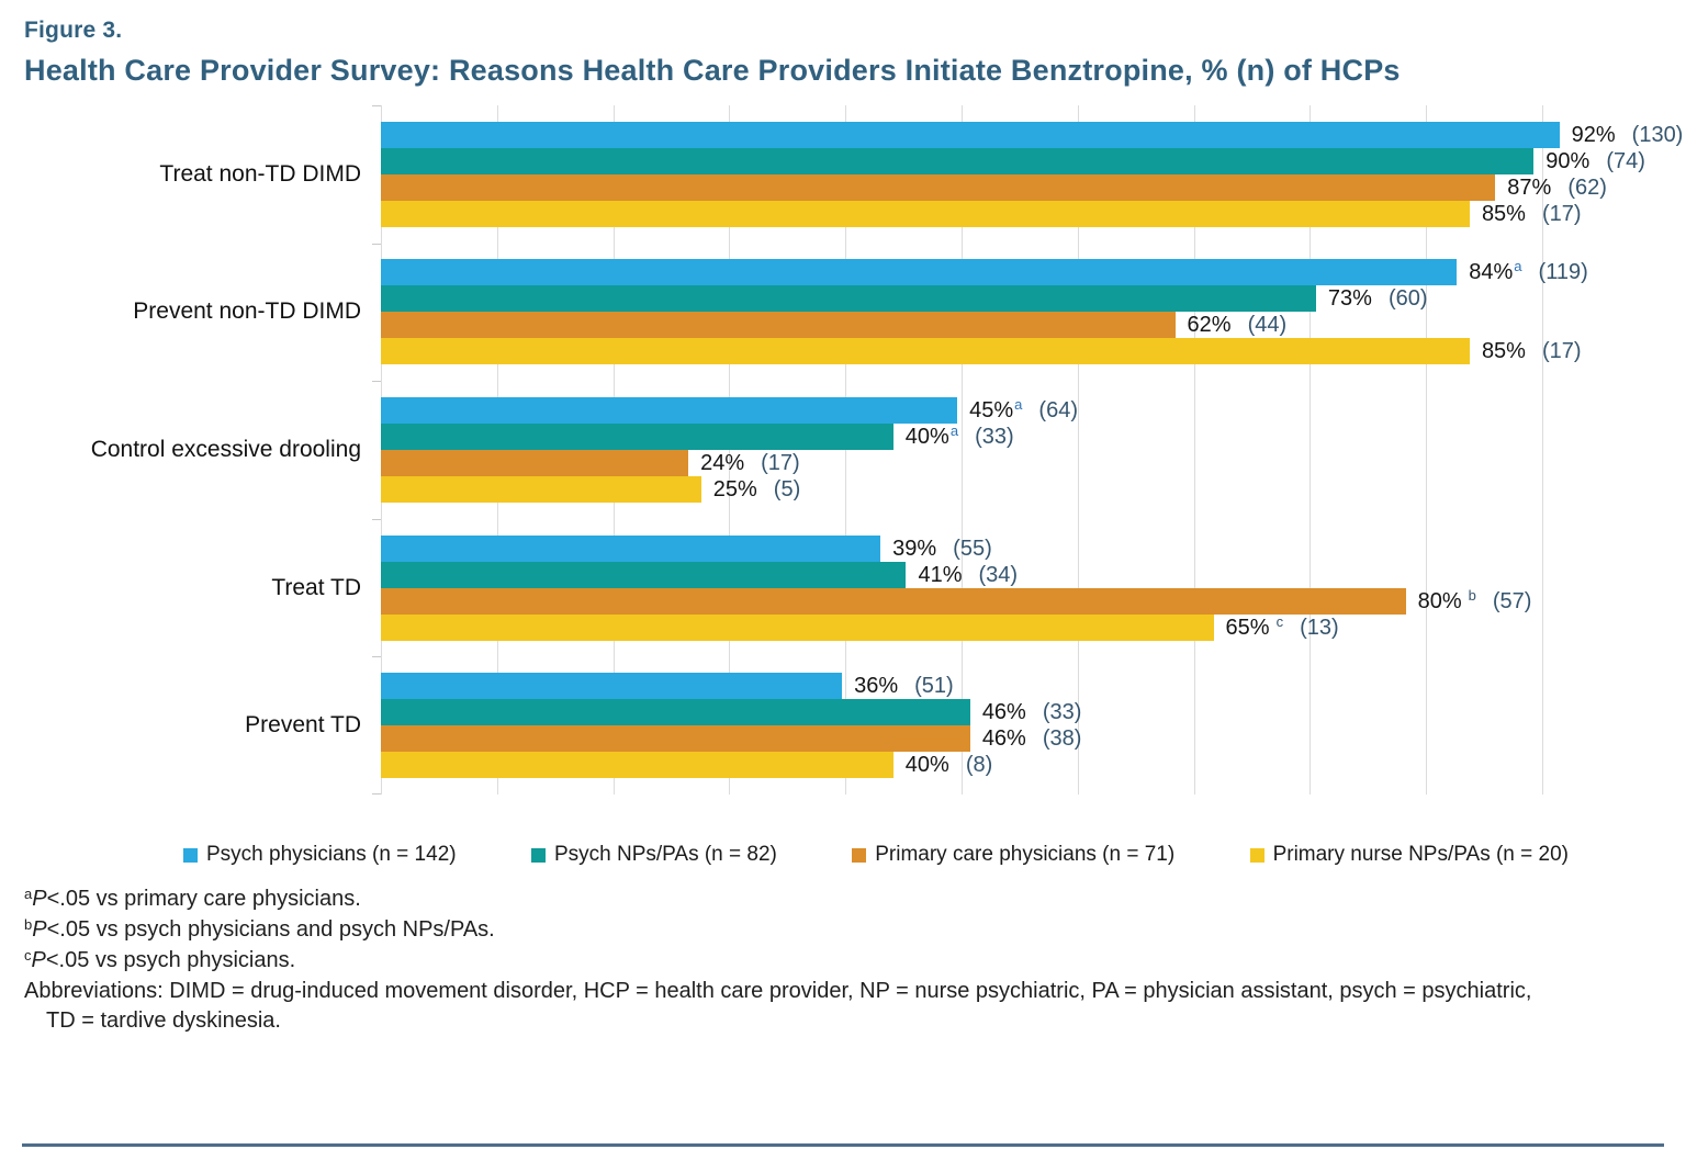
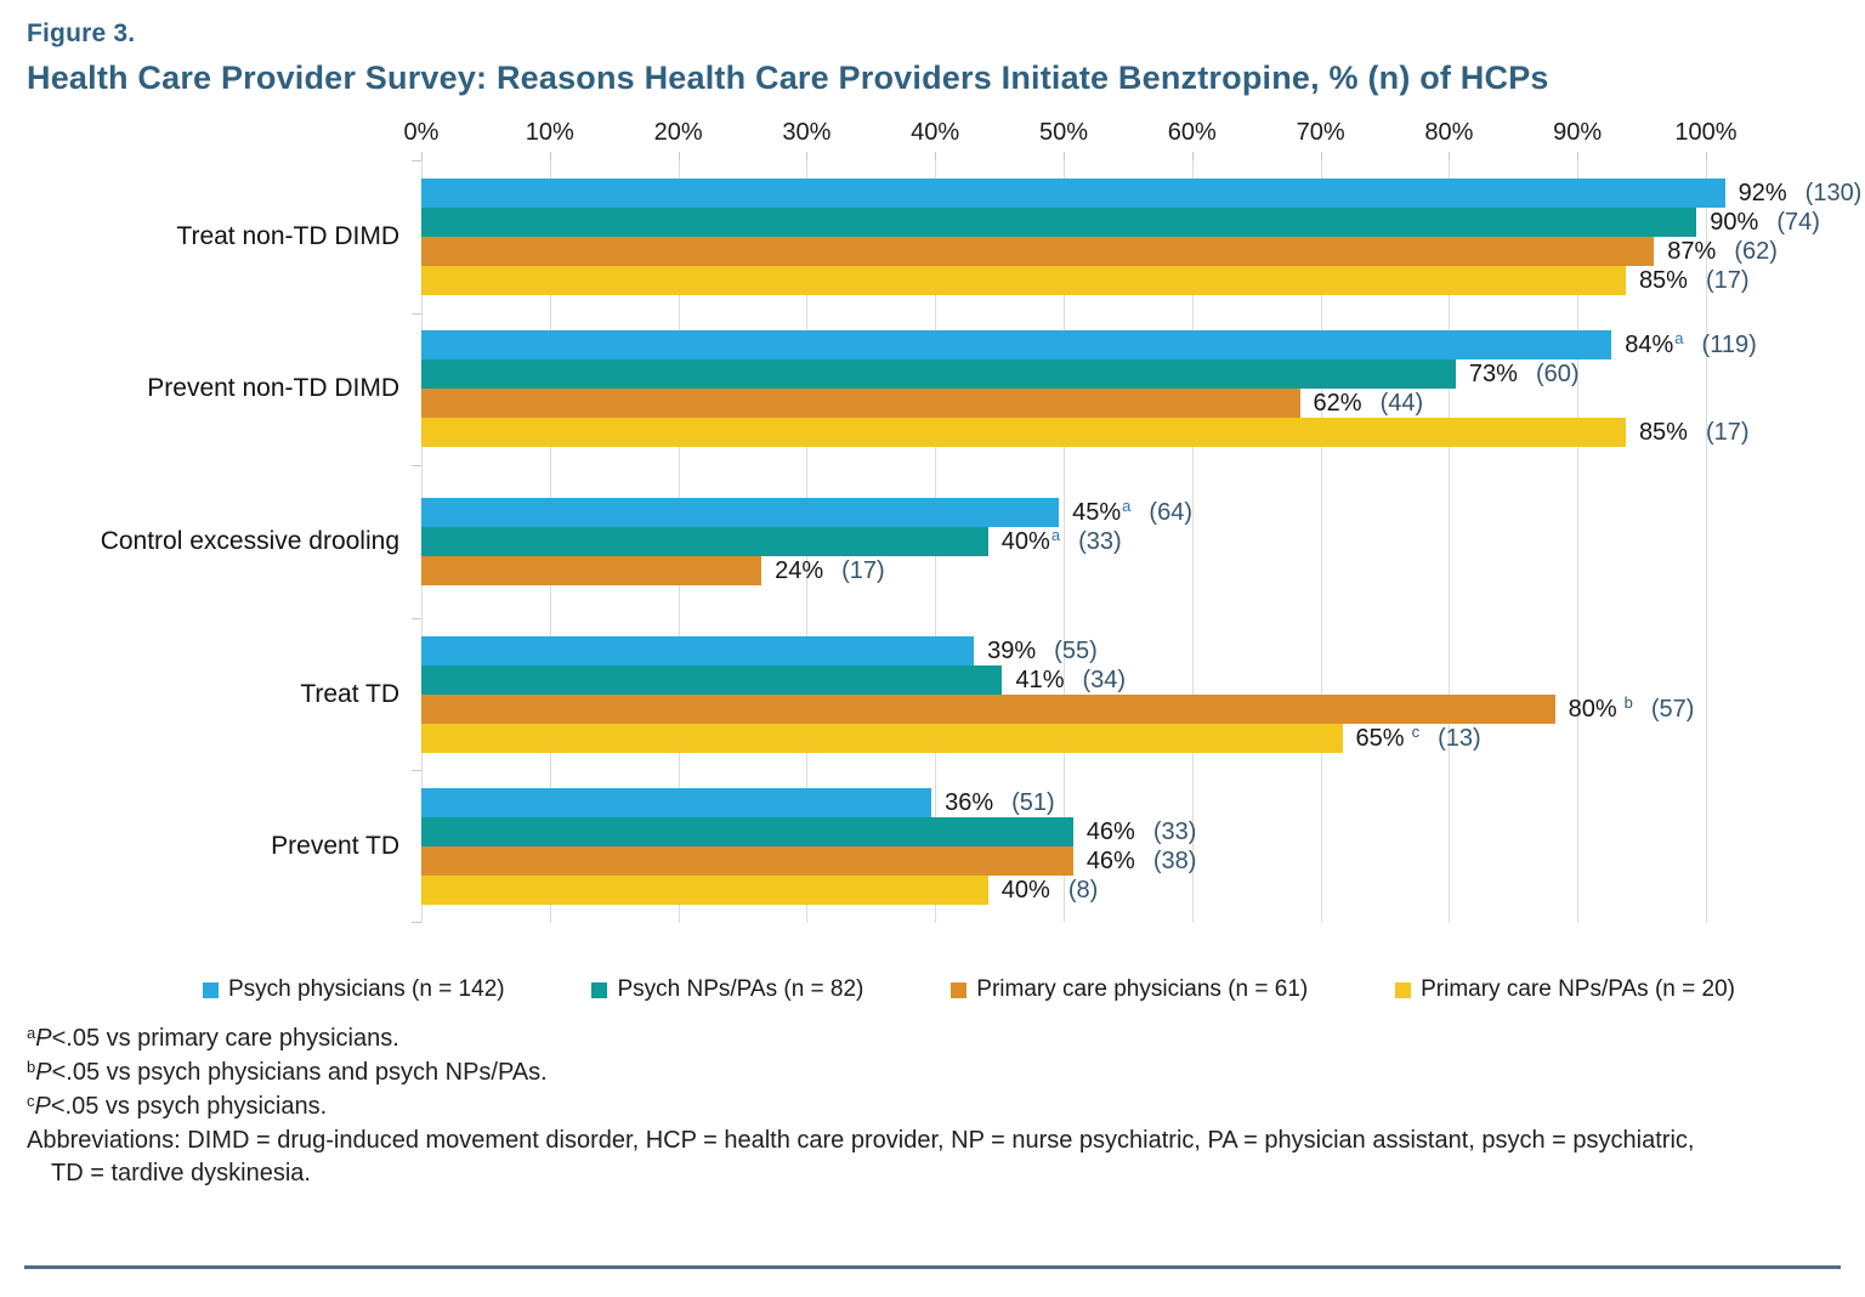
  Figure 3.
  Health Care Provider Survey: Reasons Health Care Providers Initiate Benztropine, % (n) of HCPs
+ 0%
+ 10%
+ 20%
+ 30%
+ 40%
+ 50%
+ 60%
+ 70%
+ 80%
+ 90%
+ 100%
  Treat non-TD DIMD
  92% (130)
  90% (74)
  87% (62)
  85% (17)
  Prevent non-TD DIMD
  84%a (119)
  73% (60)
  62% (44)
  85% (17)
  Control excessive drooling
  45%a (64)
  40%a (33)
  24% (17)
- 25% (5)
  Treat TD
  39% (55)
  41% (34)
  80% b (57)
  65% c (13)
  Prevent TD
  36% (51)
  46% (33)
  46% (38)
  40% (8)
  Psych physicians (n = 142)
  Psych NPs/PAs (n = 82)
- Primary care physicians (n = 71)
+ Primary care physicians (n = 61)
- Primary nurse NPs/PAs (n = 20)
+ Primary care NPs/PAs (n = 20)
  aP<.05 vs primary care physicians.
  bP<.05 vs psych physicians and psych NPs/PAs.
  cP<.05 vs psych physicians.
  Abbreviations: DIMD = drug-induced movement disorder, HCP = health care provider, NP = nurse psychiatric, PA = physician assistant, psych = psychiatric,
  TD = tardive dyskinesia.
